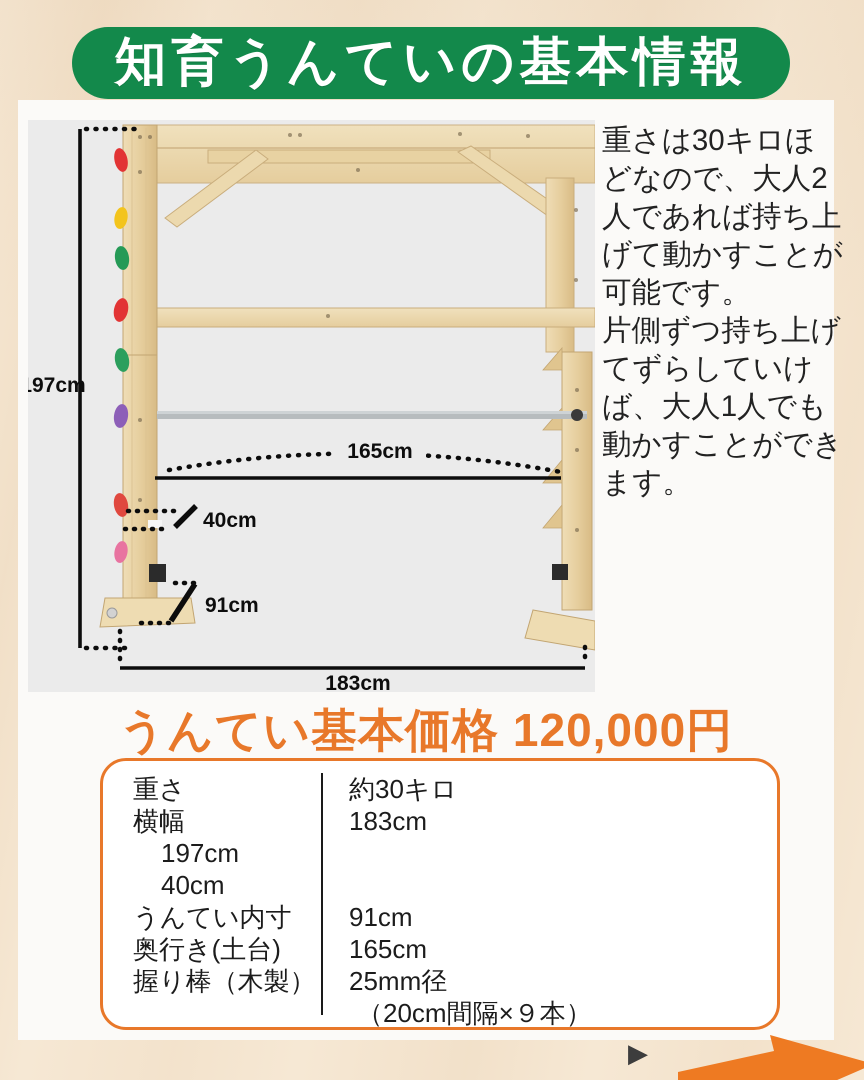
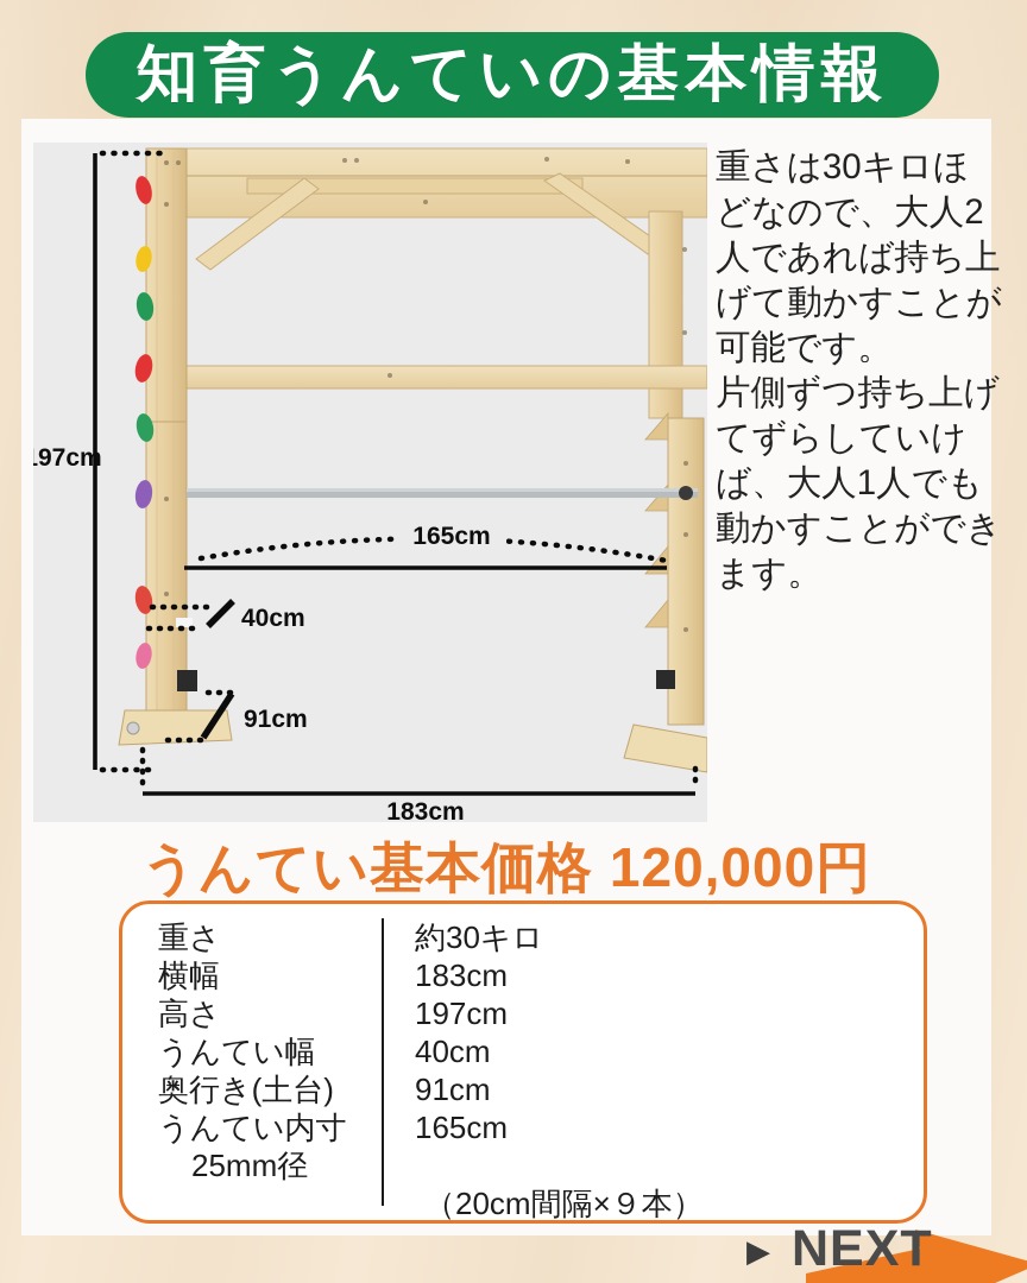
  知育うんていの基本情報
  97cm
  165cm
  40cm
  91cm
  183cm
  重さは30キロほどなので、大人2人であれば持ち上げて動かすことが可能です。
  片側ずつ持ち上げてずらしていけば、大人1人でも動かすことができます。
  うんてい基本価格 120,000円
  重さ
  約30キロ
  横幅
  183cm
+ 高さ
  197cm
+ うんてい幅
  40cm
- うんてい内寸
+ 奥行き(土台)
  91cm
- 奥行き(土台)
+ うんてい内寸
  165cm
- 握り棒（木製）
  25mm径
  （20cm間隔×９本）
  ▶
+ NEXT
